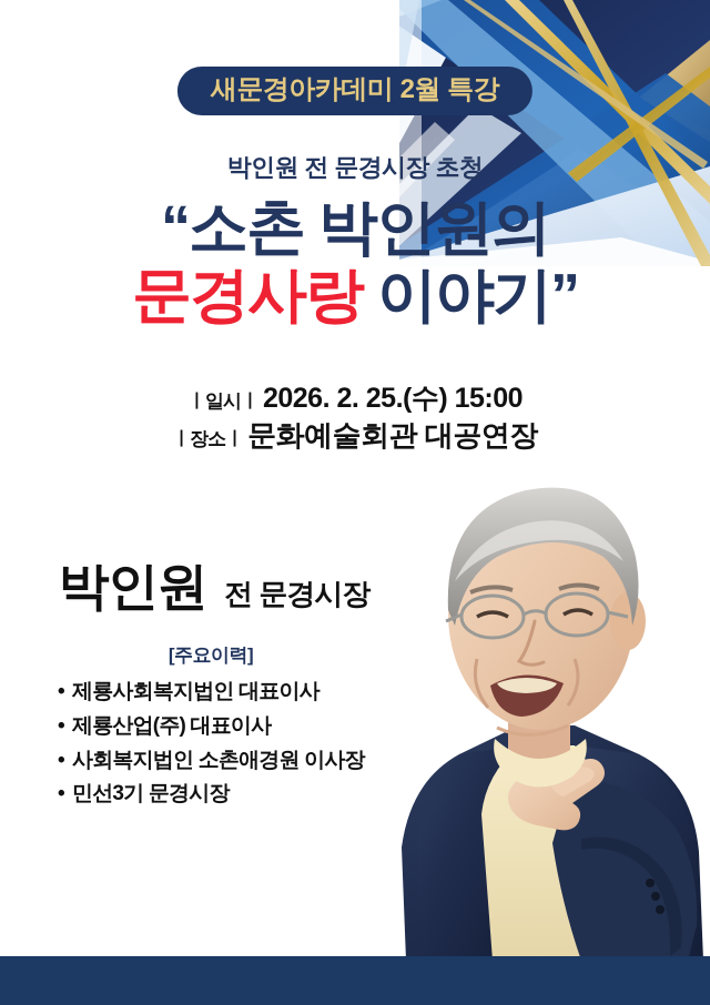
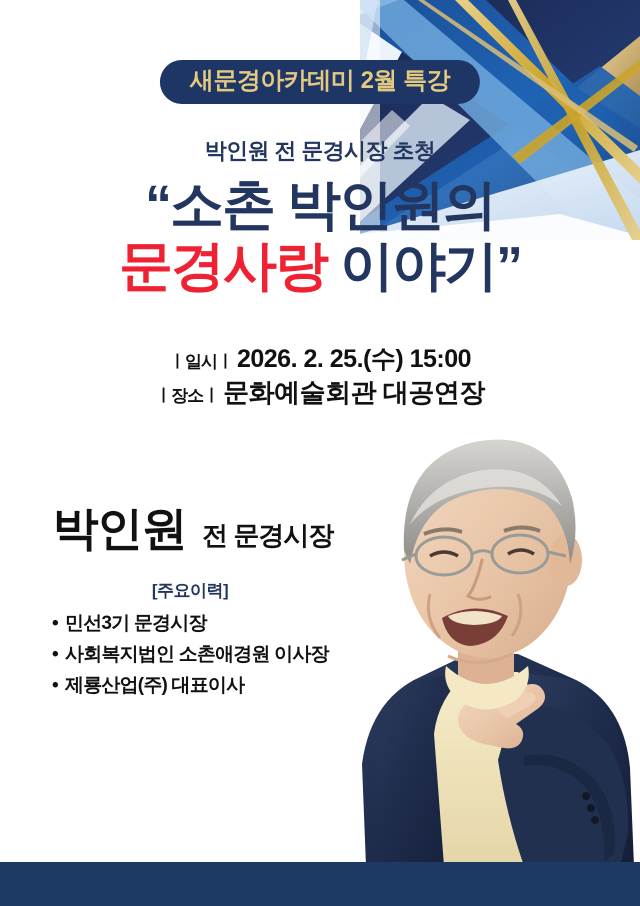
  새문경아카데미 2월 특강
  박인원 전 문경시장 초청
  “소촌 박인원의
  문경사랑 이야기”
  ㅣ일시ㅣ 2026. 2. 25.(수) 15:00
  ㅣ장소ㅣ 문화예술회관 대공연장
  박인원
  전 문경시장
  [주요이력]
- 제룡사회복지법인 대표이사
- 제룡산업(주) 대표이사
+ 민선3기 문경시장
  사회복지법인 소촌애경원 이사장
- 민선3기 문경시장
+ 제룡산업(주) 대표이사
